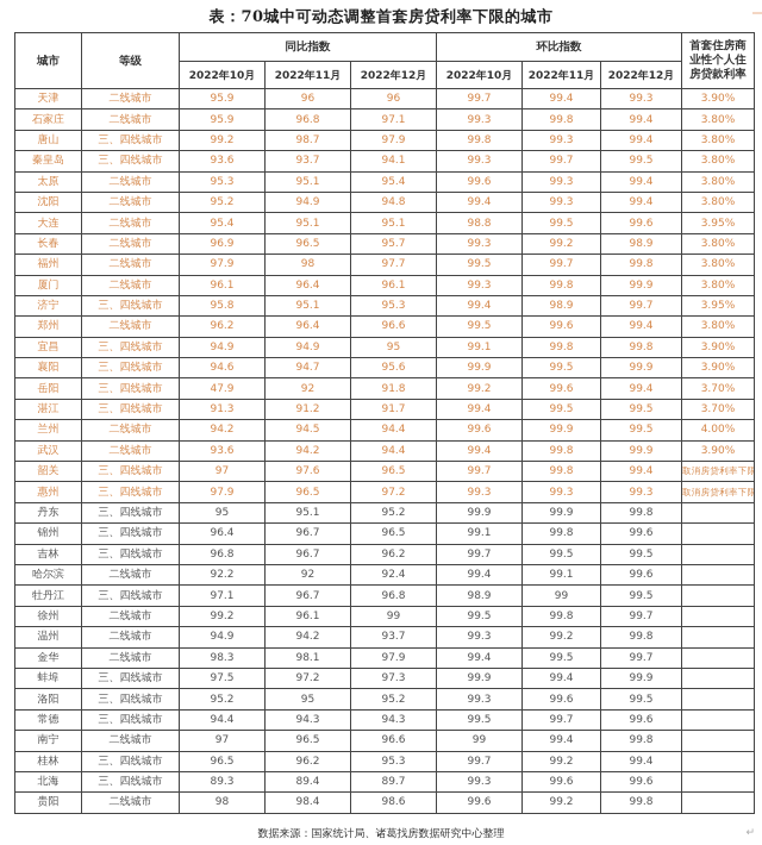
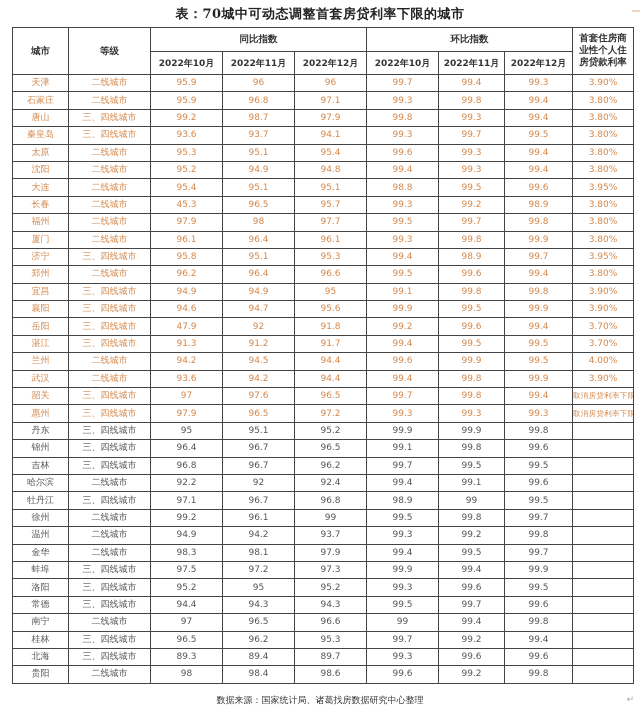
  表：70城中可动态调整首套房贷利率下限的城市
  城市	等级	同比指数	环比指数	首套住房商业性个人住房贷款利率
  2022年10月	2022年11月	2022年12月	2022年10月	2022年11月	2022年12月
  天津	二线城市	95.9	96	96	99.7	99.4	99.3	3.90%
  石家庄	二线城市	95.9	96.8	97.1	99.3	99.8	99.4	3.80%
  唐山	三、四线城市	99.2	98.7	97.9	99.8	99.3	99.4	3.80%
  秦皇岛	三、四线城市	93.6	93.7	94.1	99.3	99.7	99.5	3.80%
  太原	二线城市	95.3	95.1	95.4	99.6	99.3	99.4	3.80%
  沈阳	二线城市	95.2	94.9	94.8	99.4	99.3	99.4	3.80%
  大连	二线城市	95.4	95.1	95.1	98.8	99.5	99.6	3.95%
- 长春	二线城市	96.9	96.5	95.7	99.3	99.2	98.9	3.80%
+ 长春	二线城市	45.3	96.5	95.7	99.3	99.2	98.9	3.80%
  福州	二线城市	97.9	98	97.7	99.5	99.7	99.8	3.80%
  厦门	二线城市	96.1	96.4	96.1	99.3	99.8	99.9	3.80%
  济宁	三、四线城市	95.8	95.1	95.3	99.4	98.9	99.7	3.95%
  郑州	二线城市	96.2	96.4	96.6	99.5	99.6	99.4	3.80%
  宜昌	三、四线城市	94.9	94.9	95	99.1	99.8	99.8	3.90%
  襄阳	三、四线城市	94.6	94.7	95.6	99.9	99.5	99.9	3.90%
  岳阳	三、四线城市	47.9	92	91.8	99.2	99.6	99.4	3.70%
  湛江	三、四线城市	91.3	91.2	91.7	99.4	99.5	99.5	3.70%
  兰州	二线城市	94.2	94.5	94.4	99.6	99.9	99.5	4.00%
  武汉	二线城市	93.6	94.2	94.4	99.4	99.8	99.9	3.90%
  韶关	三、四线城市	97	97.6	96.5	99.7	99.8	99.4	取消房贷利率下限
  惠州	三、四线城市	97.9	96.5	97.2	99.3	99.3	99.3	取消房贷利率下限
  丹东	三、四线城市	95	95.1	95.2	99.9	99.9	99.8
  锦州	三、四线城市	96.4	96.7	96.5	99.1	99.8	99.6
  吉林	三、四线城市	96.8	96.7	96.2	99.7	99.5	99.5
  哈尔滨	二线城市	92.2	92	92.4	99.4	99.1	99.6
  牡丹江	三、四线城市	97.1	96.7	96.8	98.9	99	99.5
  徐州	二线城市	99.2	96.1	99	99.5	99.8	99.7
  温州	二线城市	94.9	94.2	93.7	99.3	99.2	99.8
  金华	二线城市	98.3	98.1	97.9	99.4	99.5	99.7
  蚌埠	三、四线城市	97.5	97.2	97.3	99.9	99.4	99.9
  洛阳	三、四线城市	95.2	95	95.2	99.3	99.6	99.5
  常德	三、四线城市	94.4	94.3	94.3	99.5	99.7	99.6
  南宁	二线城市	97	96.5	96.6	99	99.4	99.8
  桂林	三、四线城市	96.5	96.2	95.3	99.7	99.2	99.4
  北海	三、四线城市	89.3	89.4	89.7	99.3	99.6	99.6
  贵阳	二线城市	98	98.4	98.6	99.6	99.2	99.8
  数据来源：国家统计局、诸葛找房数据研究中心整理
  ↵
